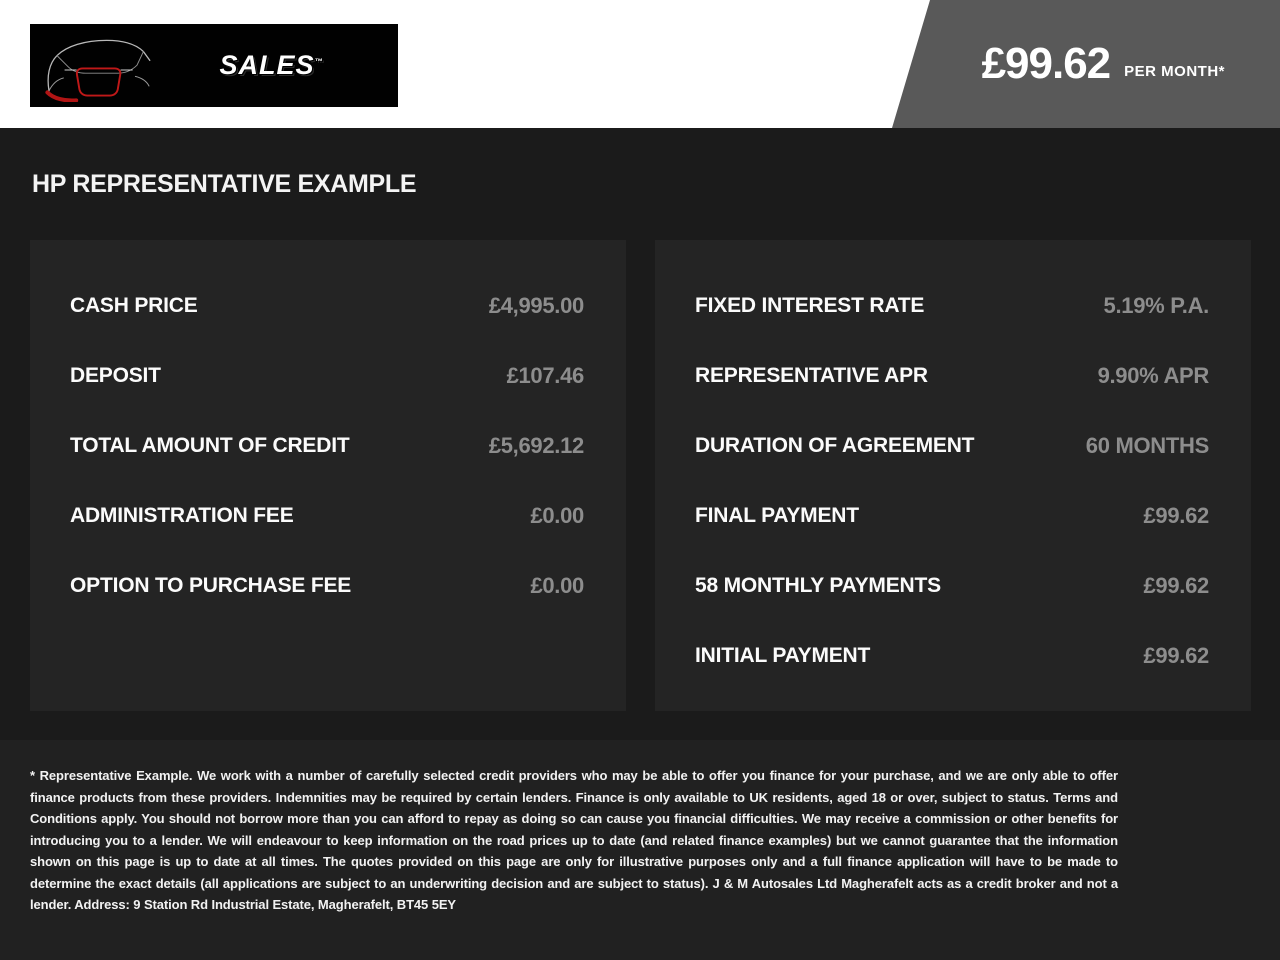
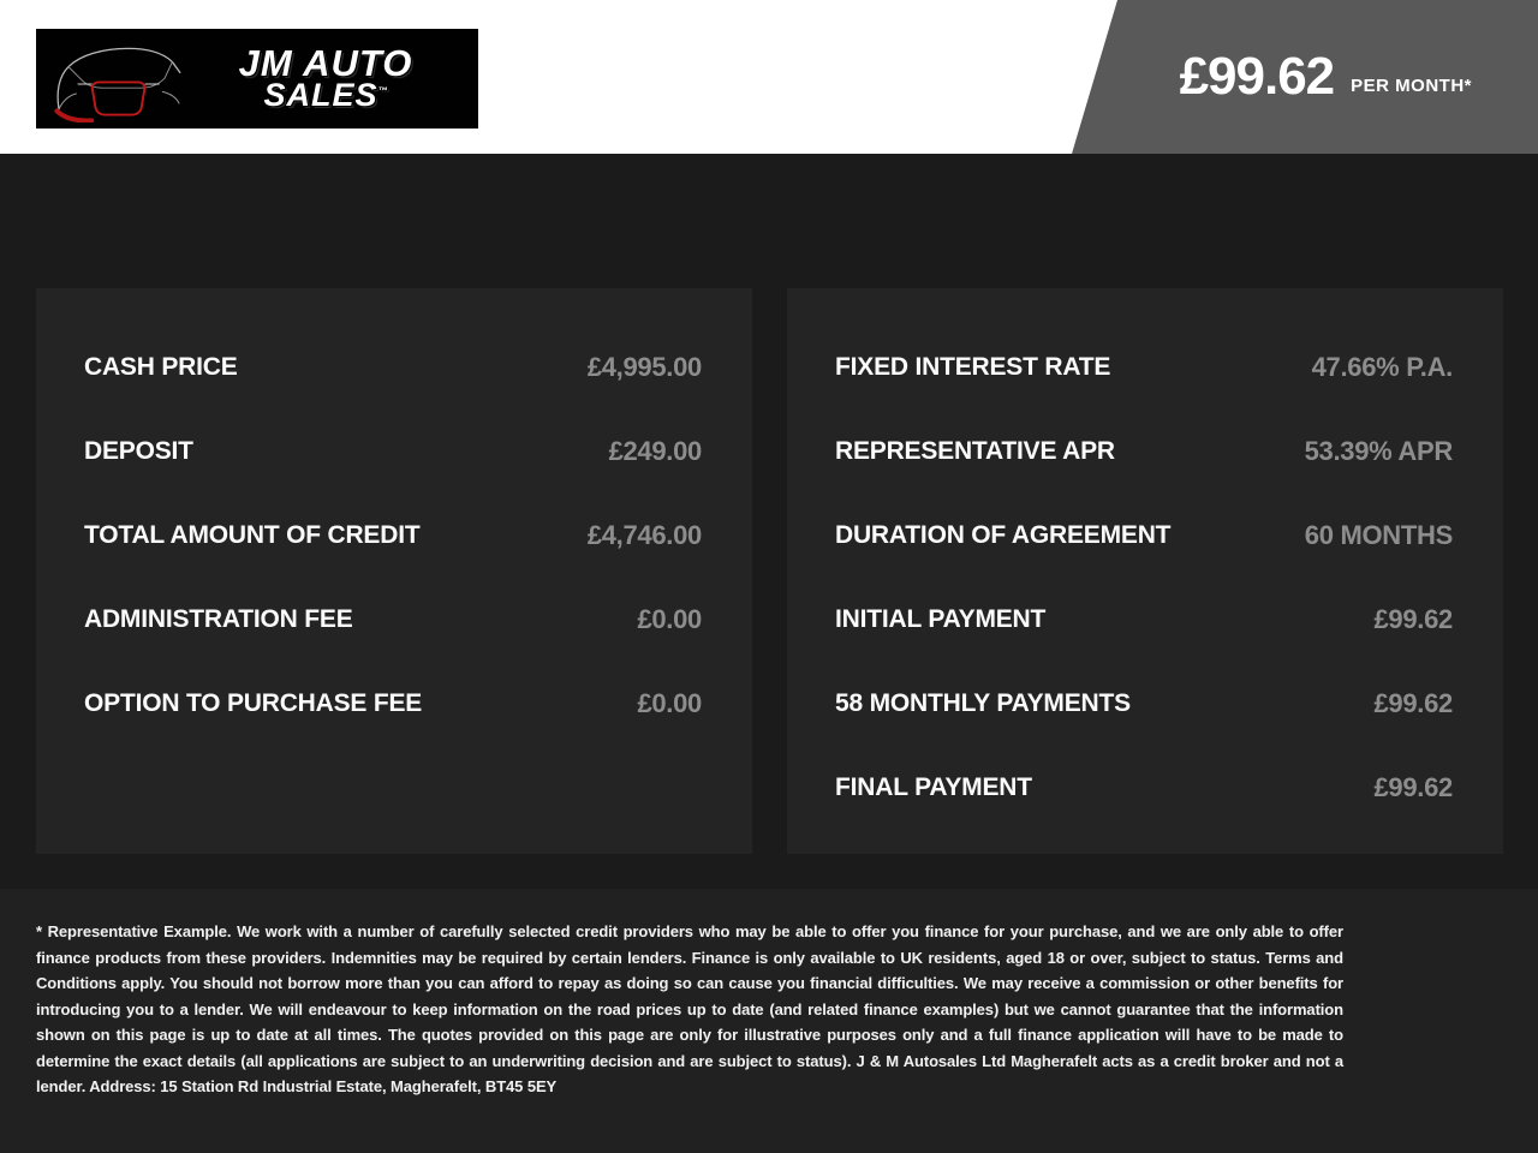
+ JM AUTO
  SALES™
  £99.62
  PER MONTH*
- HP REPRESENTATIVE EXAMPLE
  CASH PRICE
  £4,995.00
  DEPOSIT
- £107.46
+ £249.00
  TOTAL AMOUNT OF CREDIT
- £5,692.12
+ £4,746.00
  ADMINISTRATION FEE
  £0.00
  OPTION TO PURCHASE FEE
  £0.00
  FIXED INTEREST RATE
- 5.19% P.A.
+ 47.66% P.A.
  REPRESENTATIVE APR
- 9.90% APR
+ 53.39% APR
  DURATION OF AGREEMENT
  60 MONTHS
- FINAL PAYMENT
+ INITIAL PAYMENT
  £99.62
  58 MONTHLY PAYMENTS
  £99.62
- INITIAL PAYMENT
+ FINAL PAYMENT
  £99.62
- * Representative Example. We work with a number of carefully selected credit providers who may be able to offer you finance for your purchase, and we are only able to offer finance products from these providers. Indemnities may be required by certain lenders. Finance is only available to UK residents, aged 18 or over, subject to status. Terms and Conditions apply. You should not borrow more than you can afford to repay as doing so can cause you financial difficulties. We may receive a commission or other benefits for introducing you to a lender. We will endeavour to keep information on the road prices up to date (and related finance examples) but we cannot guarantee that the information shown on this page is up to date at all times. The quotes provided on this page are only for illustrative purposes only and a full finance application will have to be made to determine the exact details (all applications are subject to an underwriting decision and are subject to status). J & M Autosales Ltd Magherafelt acts as a credit broker and not a lender. Address: 9 Station Rd Industrial Estate, Magherafelt, BT45 5EY
+ * Representative Example. We work with a number of carefully selected credit providers who may be able to offer you finance for your purchase, and we are only able to offer finance products from these providers. Indemnities may be required by certain lenders. Finance is only available to UK residents, aged 18 or over, subject to status. Terms and Conditions apply. You should not borrow more than you can afford to repay as doing so can cause you financial difficulties. We may receive a commission or other benefits for introducing you to a lender. We will endeavour to keep information on the road prices up to date (and related finance examples) but we cannot guarantee that the information shown on this page is up to date at all times. The quotes provided on this page are only for illustrative purposes only and a full finance application will have to be made to determine the exact details (all applications are subject to an underwriting decision and are subject to status). J & M Autosales Ltd Magherafelt acts as a credit broker and not a lender. Address: 15 Station Rd Industrial Estate, Magherafelt, BT45 5EY
